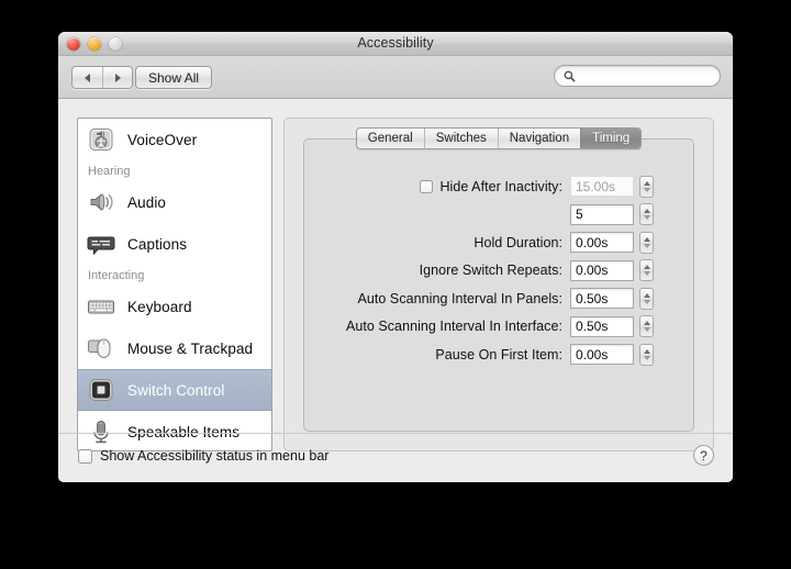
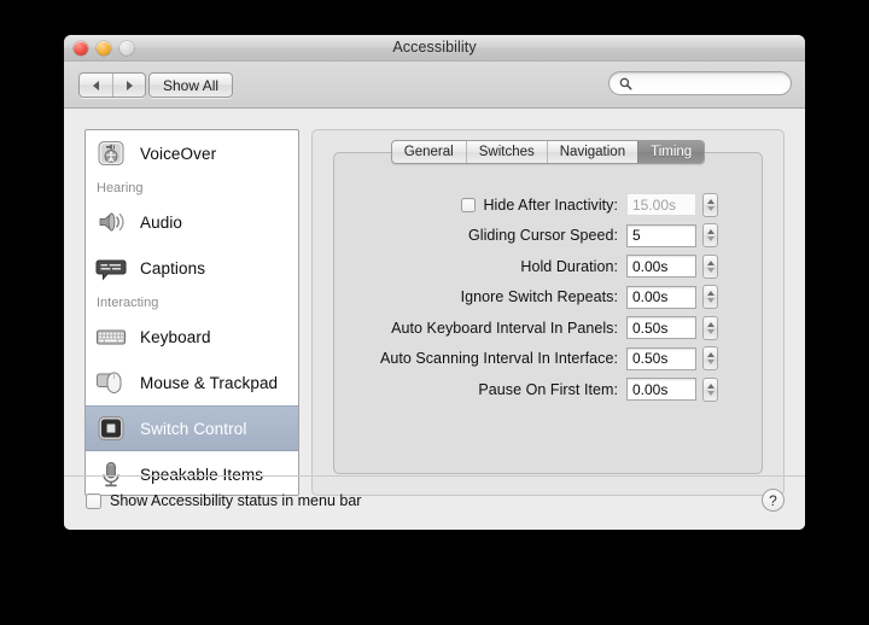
  Accessibility
  Show All
  VoiceOver
  Hearing
  Audio
  Captions
  Interacting
  Keyboard
  Mouse & Trackpad
  Switch Control
  Speakable Items
  General
  Switches
  Navigation
  Timing
  Hide After Inactivity:
  15.00s
+ Gliding Cursor Speed:
  5
  Hold Duration:
  0.00s
  Ignore Switch Repeats:
  0.00s
- Auto Scanning Interval In Panels:
+ Auto Keyboard Interval In Panels:
  0.50s
  Auto Scanning Interval In Interface:
  0.50s
  Pause On First Item:
  0.00s
  Show Accessibility status in menu bar
  ?
